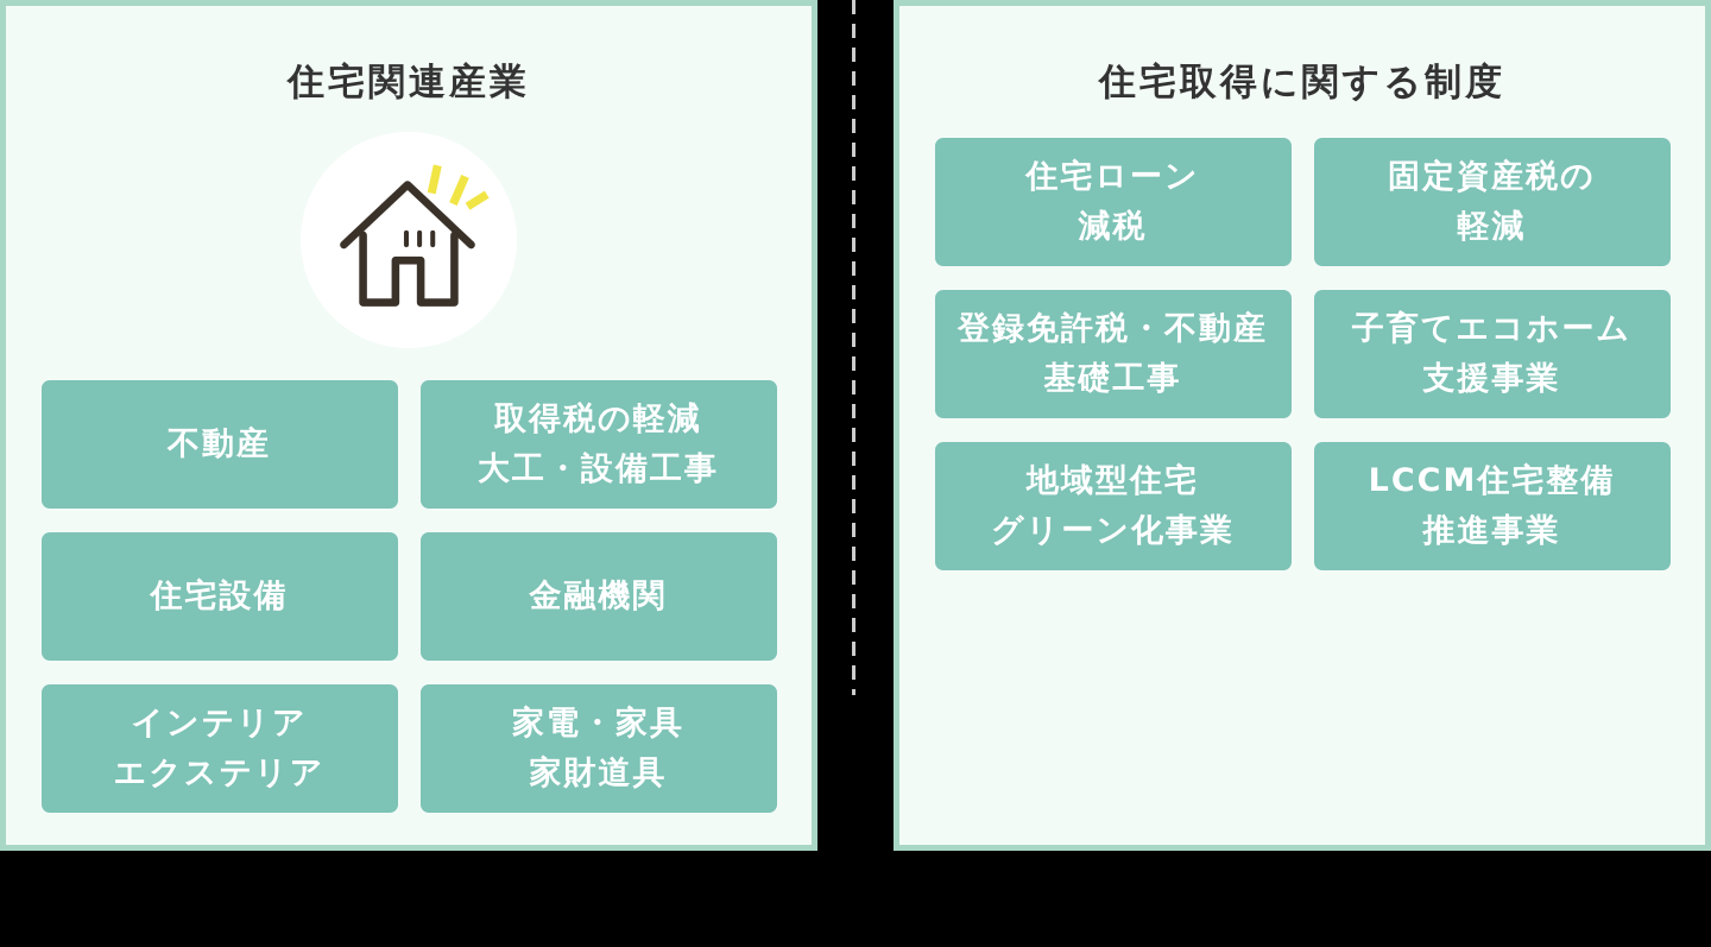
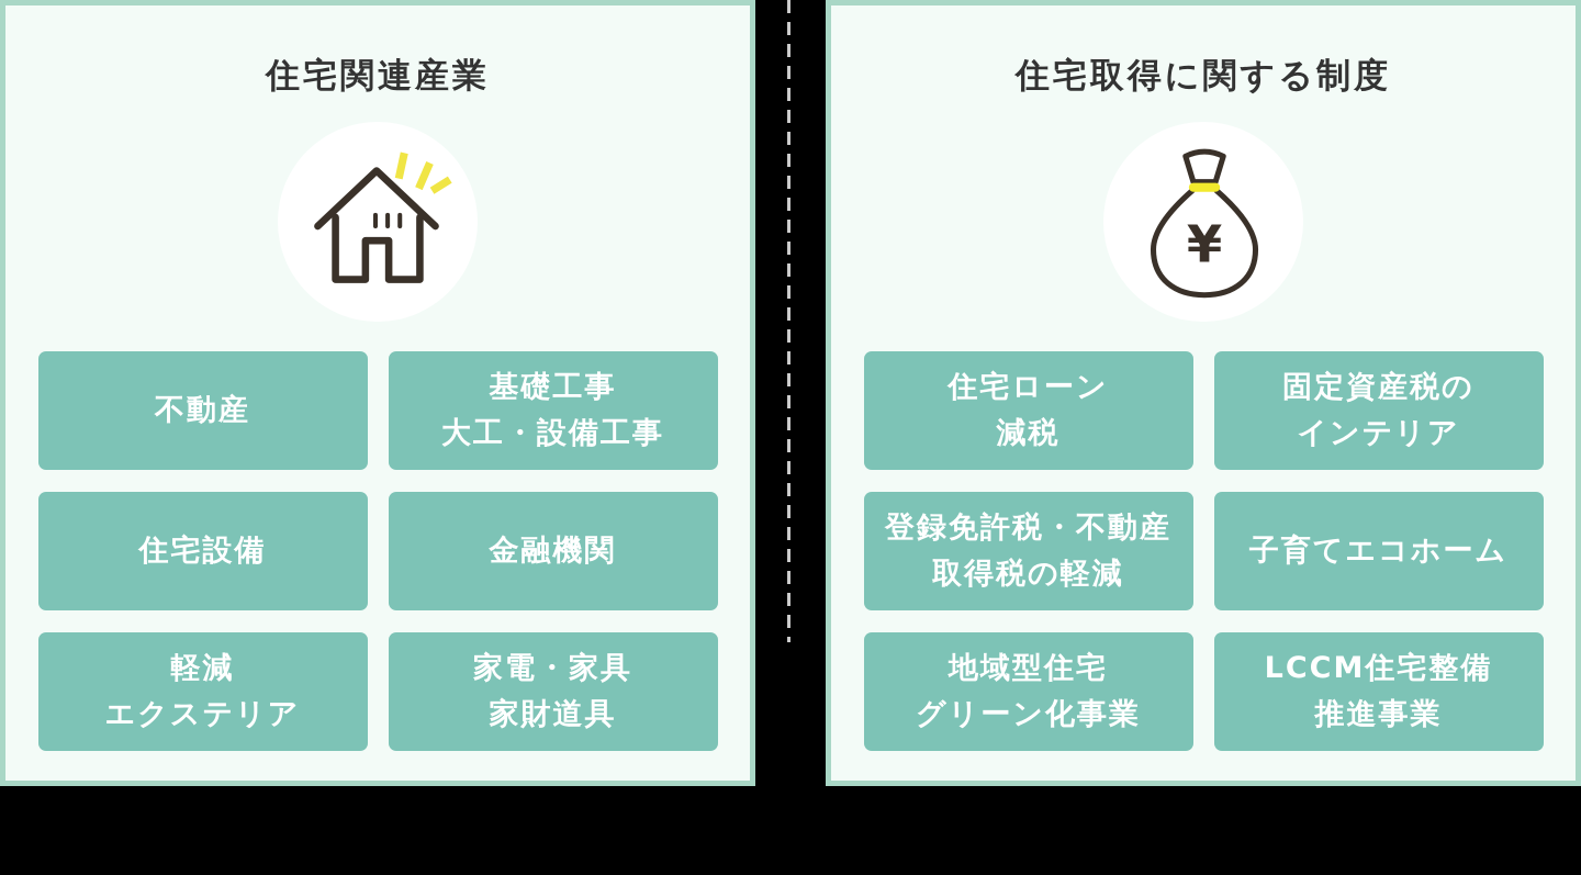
  住宅関連産業
  不動産
- 取得税の軽減
+ 基礎工事
  大工・設備工事
  住宅設備
  金融機関
- インテリア
+ 軽減
  エクステリア
  家電・家具
  家財道具
  住宅取得に関する制度
+ ¥
  住宅ローン
  減税
  固定資産税の
- 軽減
+ インテリア
  登録免許税・不動産
- 基礎工事
+ 取得税の軽減
  子育てエコホーム
- 支援事業
  地域型住宅
  グリーン化事業
  LCCM住宅整備
  推進事業
